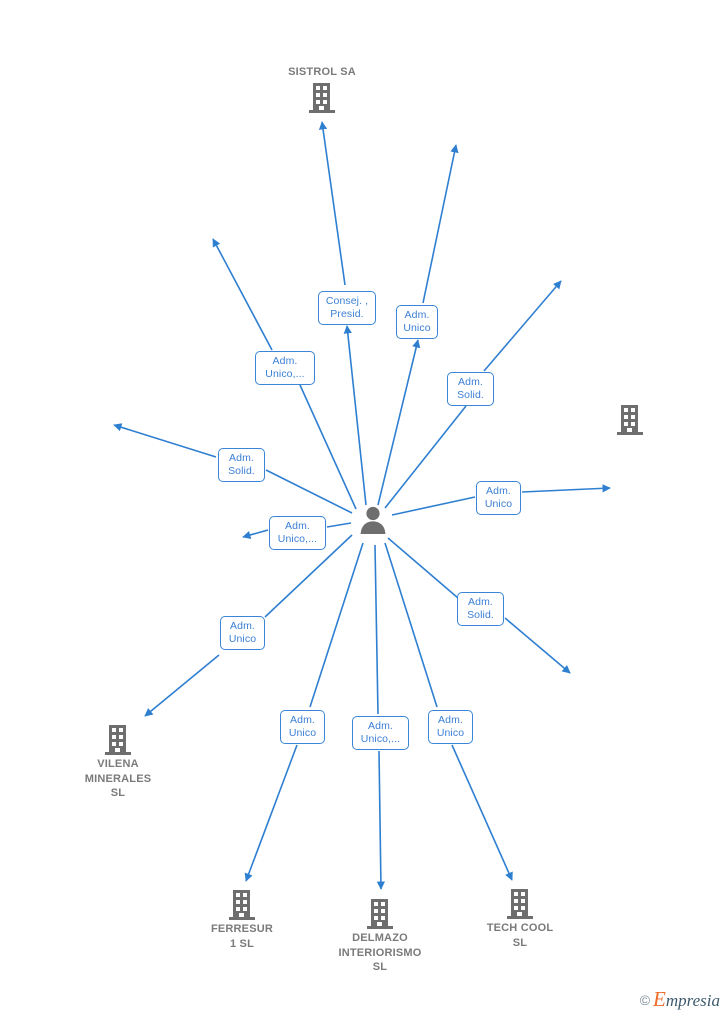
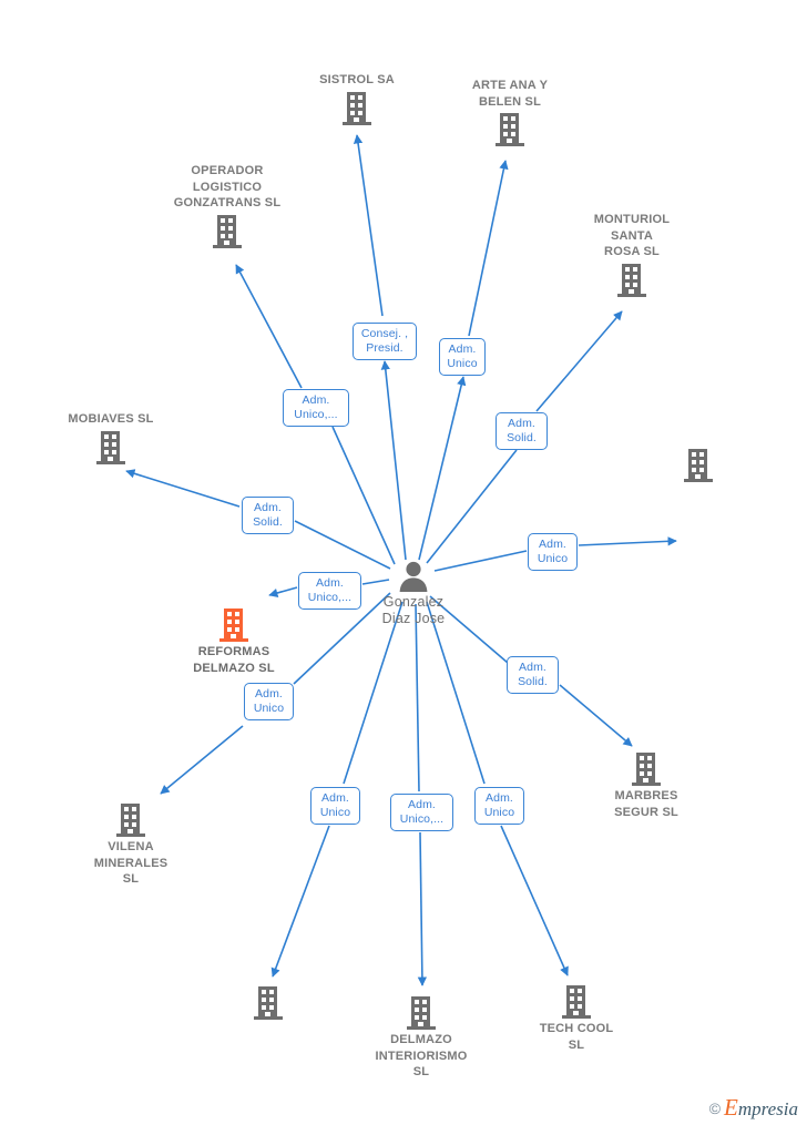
  SISTROL SA
+ ARTE ANA Y
+ BELEN SL
+ OPERADOR
+ LOGISTICO
+ GONZATRANS SL
+ MONTURIOL
+ SANTA
+ ROSA SL
+ MOBIAVES SL
+ REFORMAS
+ DELMAZO SL
+ MARBRES
+ SEGUR SL
  VILENA
  MINERALES
  SL
- FERRESUR
- 1 SL
  DELMAZO
  INTERIORISMO
  SL
  TECH COOL
  SL
+ Gonzalez
+ Diaz Jose
  Consej. ,
  Presid.
  Adm.
  Unico
  Adm.
  Unico,...
  Adm.
  Solid.
  Adm.
  Solid.
  Adm.
  Unico
  Adm.
  Unico,...
  Adm.
  Solid.
  Adm.
  Unico
  Adm.
  Unico
  Adm.
  Unico,...
  Adm.
  Unico
  ©
  Empresia
